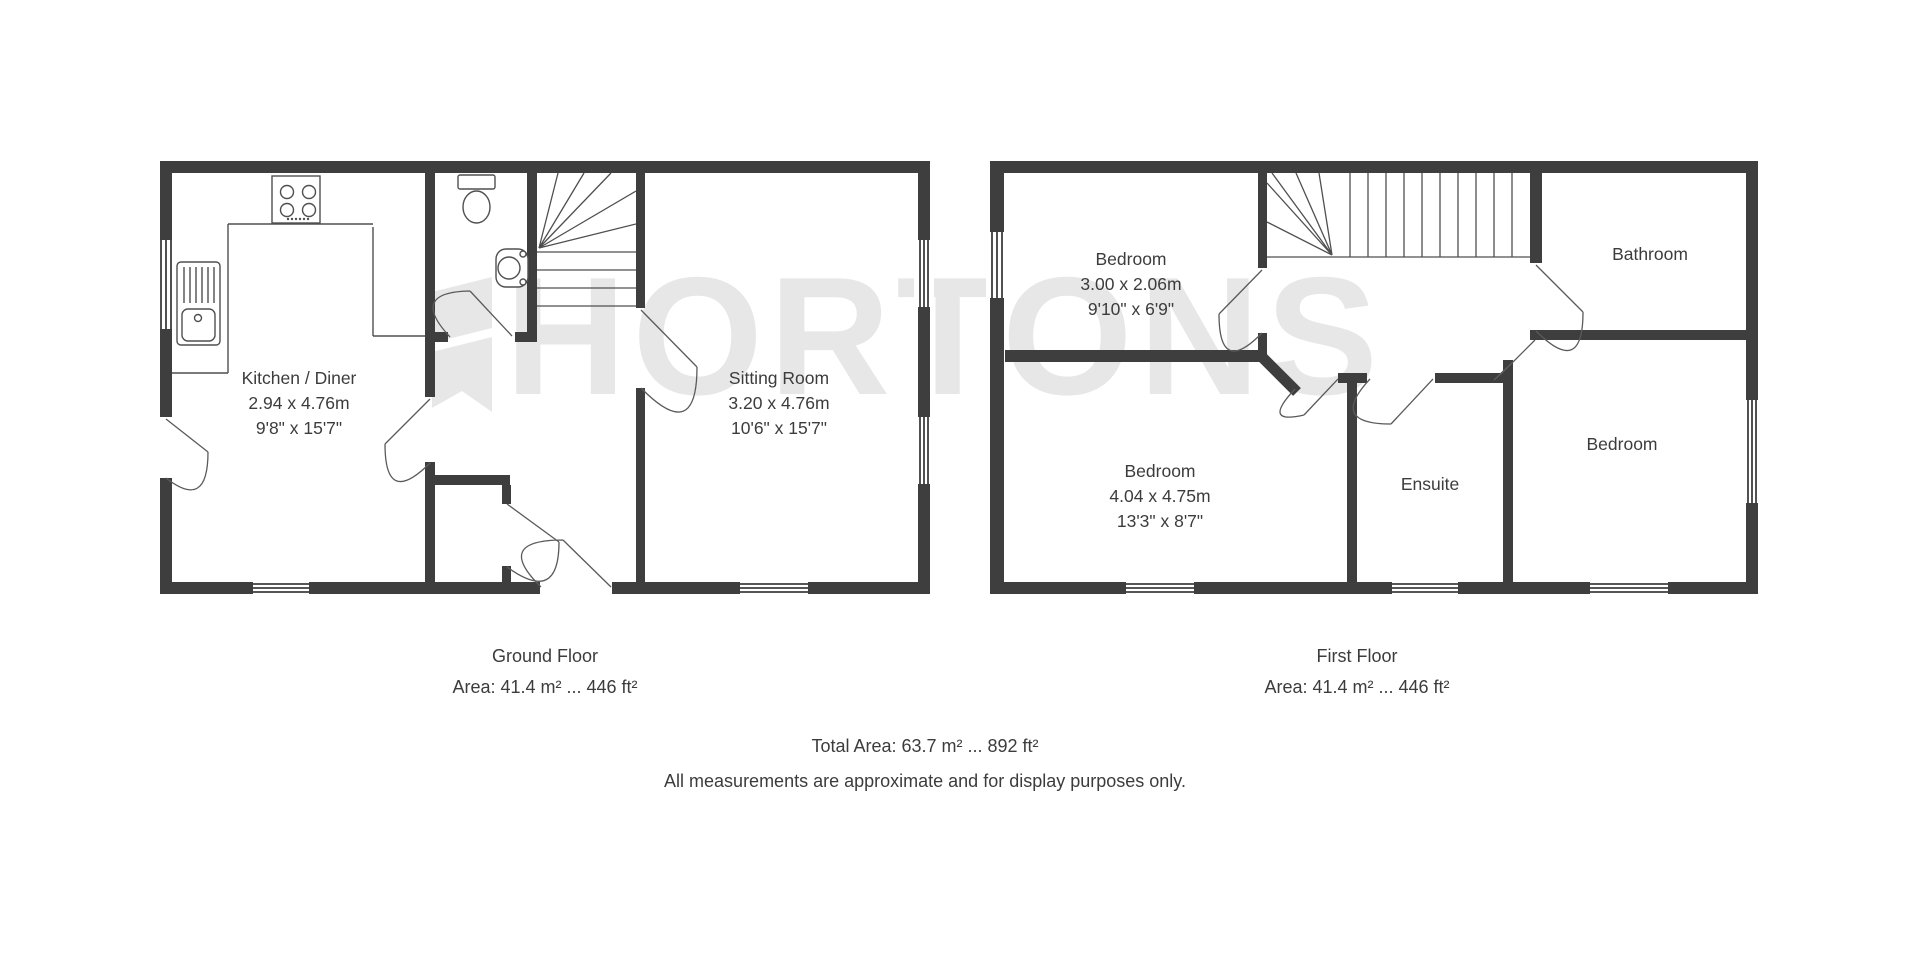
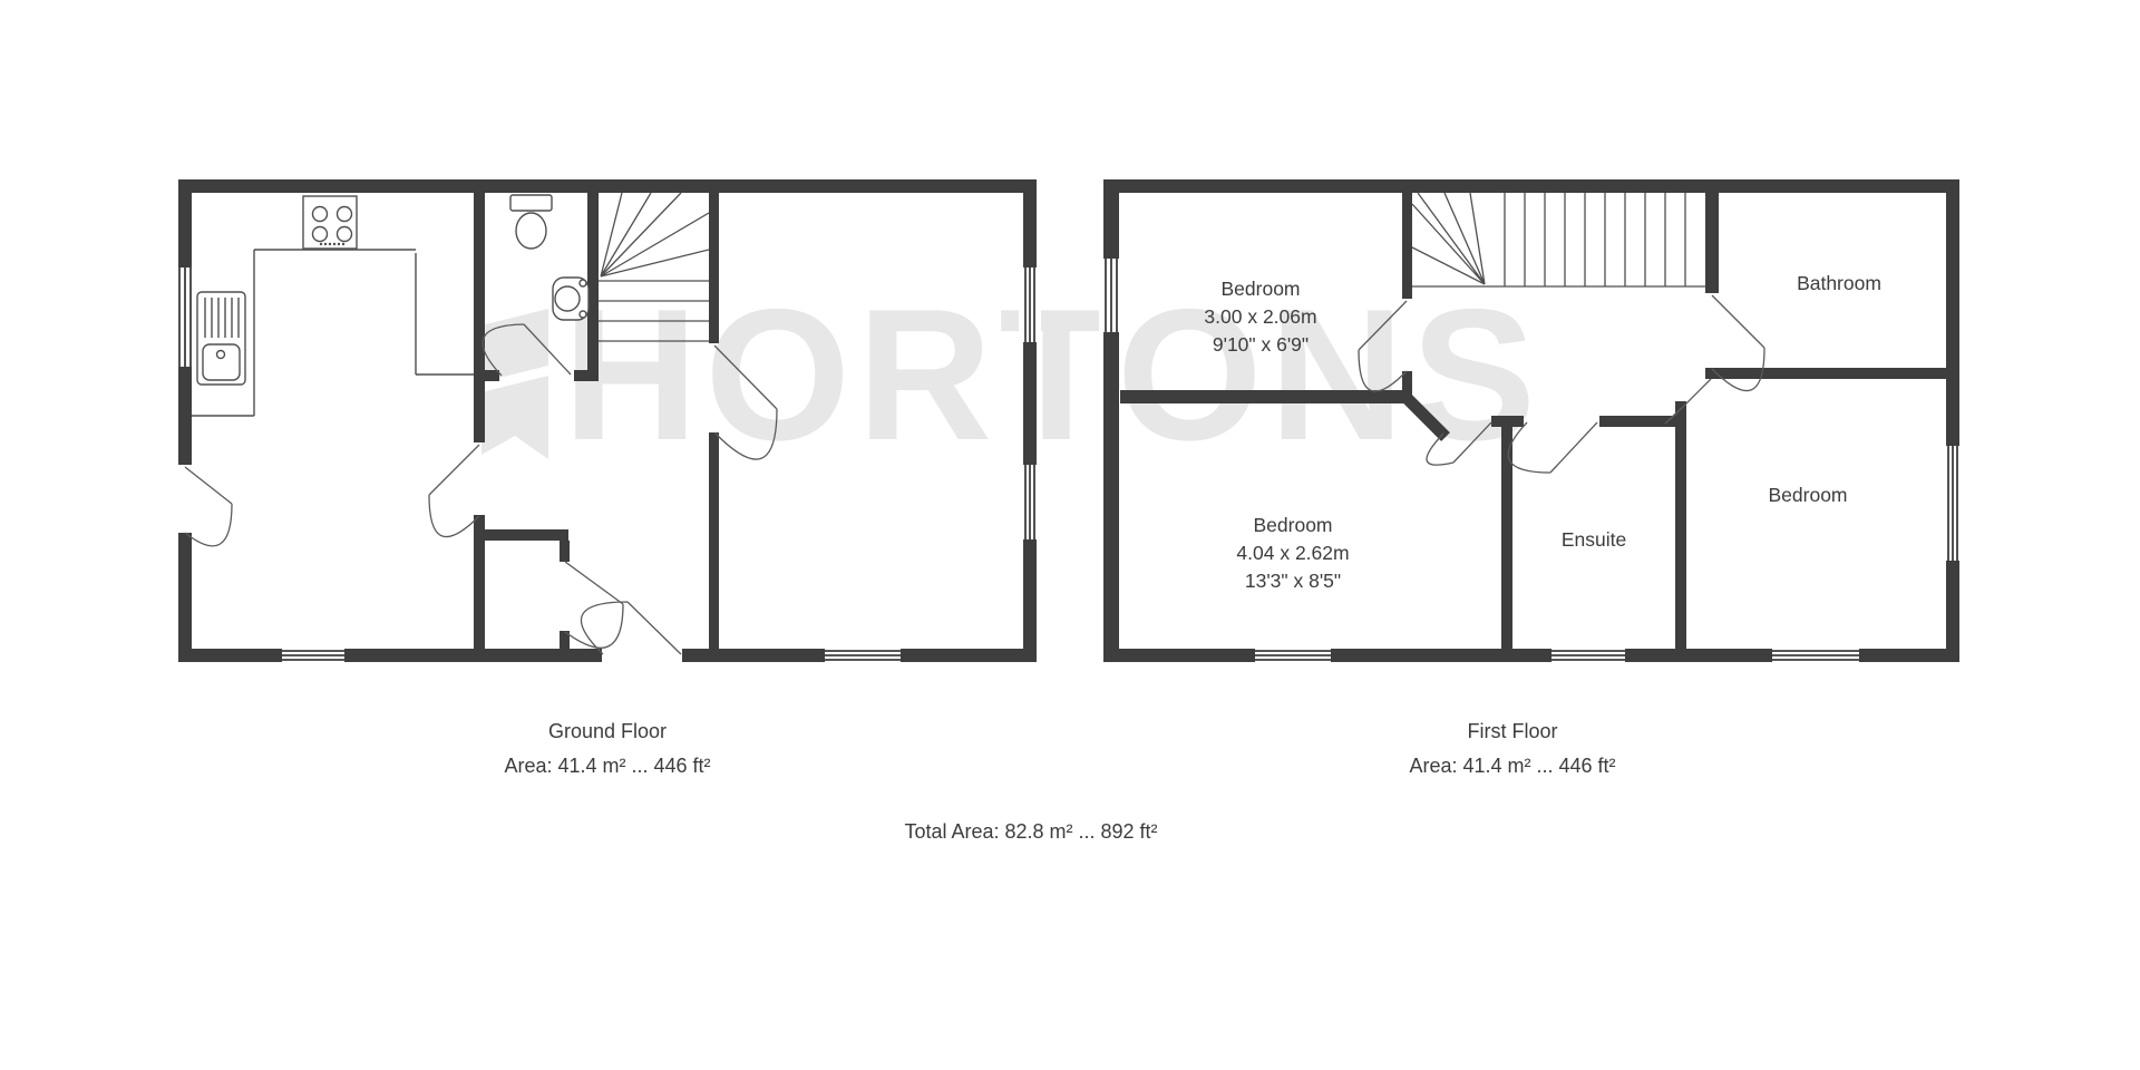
  HORTONS
- Kitchen / Diner
- 2.94 x 4.76m
- 9'8" x 15'7"
- Sitting Room
- 3.20 x 4.76m
- 10'6" x 15'7"
  Bedroom
  3.00 x 2.06m
  9'10" x 6'9"
  Bedroom
- 4.04 x 4.75m
+ 4.04 x 2.62m
- 13'3" x 8'7"
+ 13'3" x 8'5"
  Ensuite
  Bedroom
  Bathroom
  Ground Floor
  Area: 41.4 m² ... 446 ft²
  First Floor
  Area: 41.4 m² ... 446 ft²
- Total Area: 63.7 m² ... 892 ft²
+ Total Area: 82.8 m² ... 892 ft²
- All measurements are approximate and for display purposes only.
